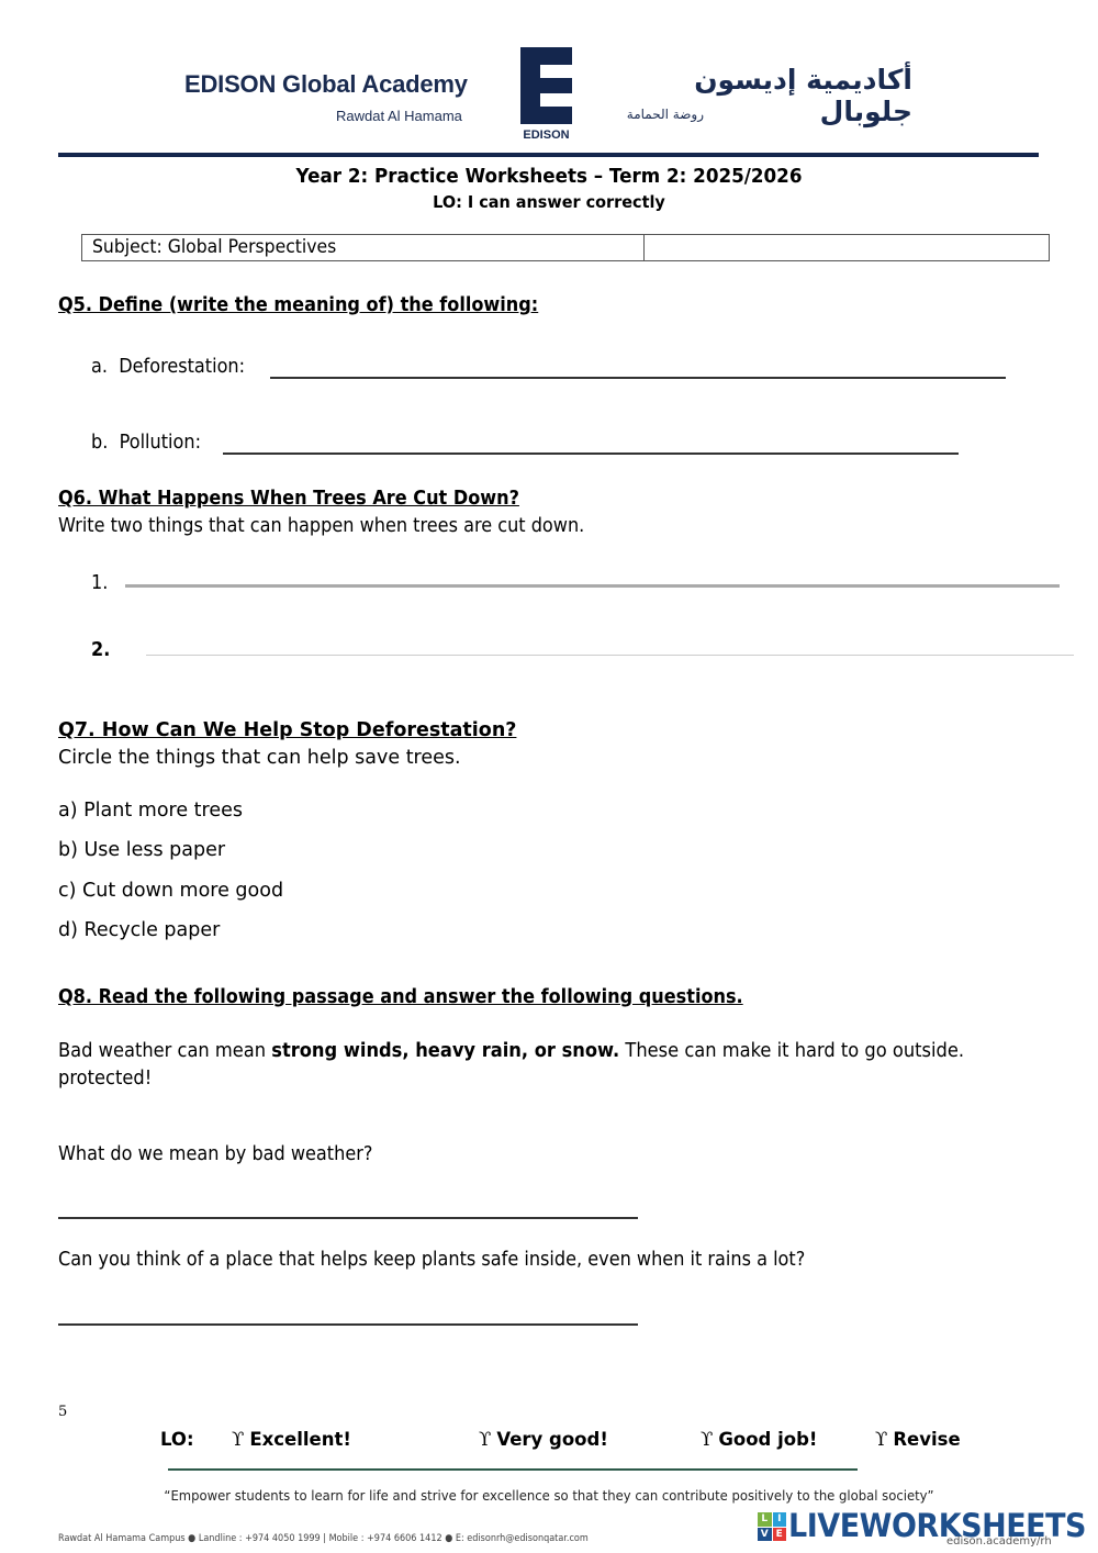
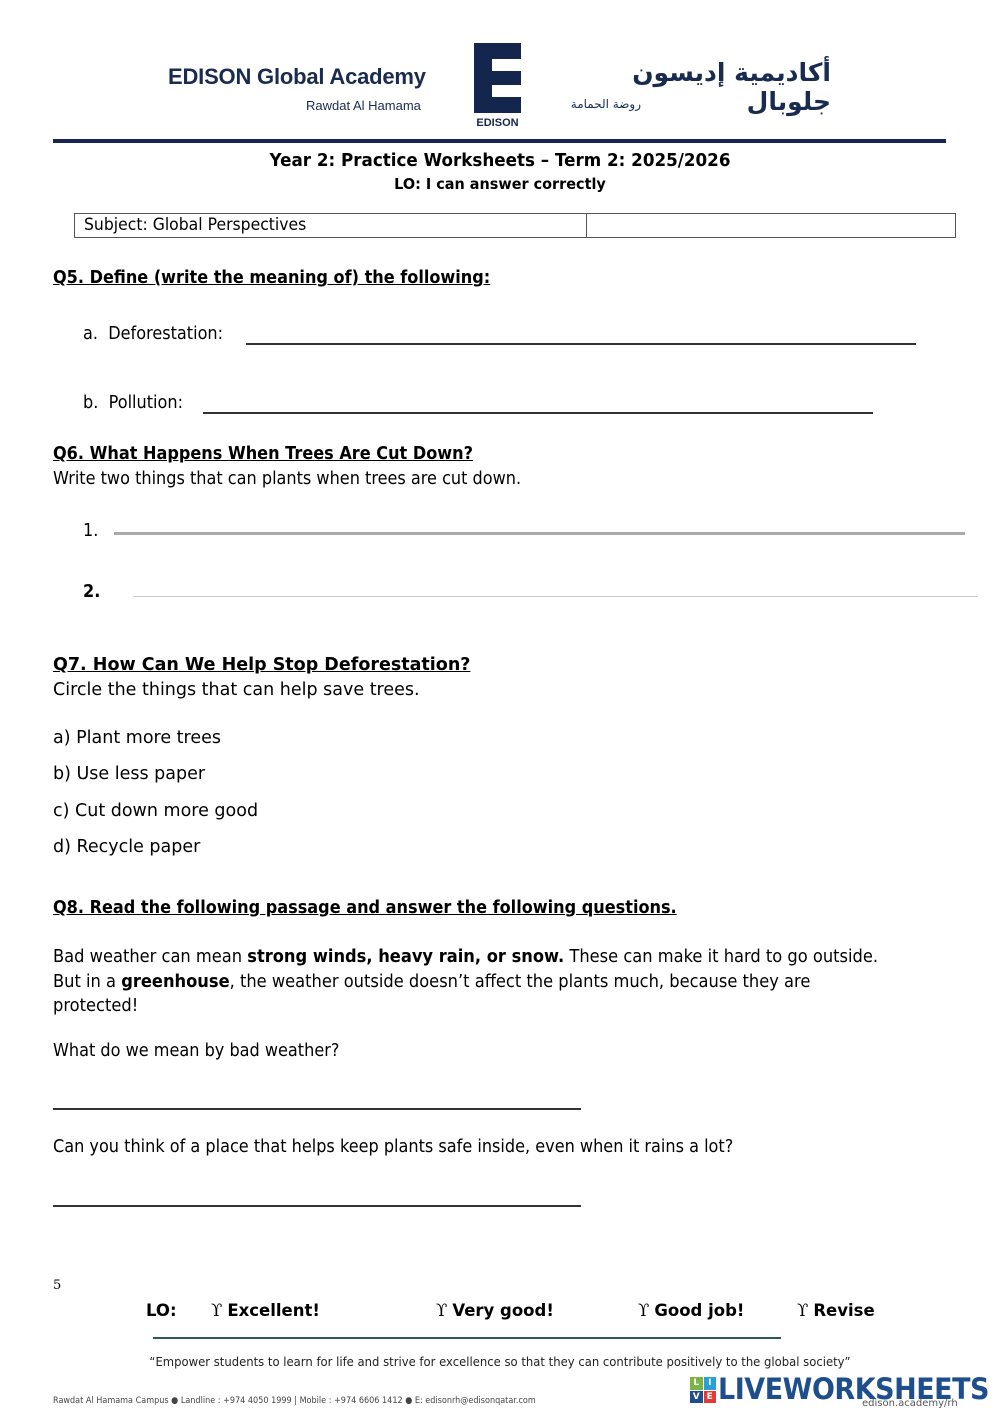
  EDISON Global Academy
  Rawdat Al Hamama
  EDISON
  أكاديمية إديسون جلوبال
  روضة الحمامة
  Year 2: Practice Worksheets – Term 2: 2025/2026
  LO: I can answer correctly
  Subject: Global Perspectives
  Q5. Define (write the meaning of) the following:
  a. Deforestation:
  b. Pollution:
  Q6. What Happens When Trees Are Cut Down?
- Write two things that can happen when trees are cut down.
+ Write two things that can plants when trees are cut down.
  1.
  2.
  Q7. How Can We Help Stop Deforestation?
  Circle the things that can help save trees.
  a) Plant more trees
  b) Use less paper
  c) Cut down more good
  d) Recycle paper
  Q8. Read the following passage and answer the following questions.
  Bad weather can mean strong winds, heavy rain, or snow. These can make it hard to go outside.
+ But in a greenhouse, the weather outside doesn’t affect the plants much, because they are
  protected!
  What do we mean by bad weather?
  Can you think of a place that helps keep plants safe inside, even when it rains a lot?
  5
  LO:
  ϒ Excellent!
  ϒ Very good!
  ϒ Good job!
  ϒ Revise
  “Empower students to learn for life and strive for excellence so that they can contribute positively to the global society”
  Rawdat Al Hamama Campus ● Landline : +974 4050 1999 | Mobile : +974 6606 1412 ● E: edisonrh@edisonqatar.com
  L
  I
  V
  E
  LIVEWORKSHEETS
  edison.academy/rh
